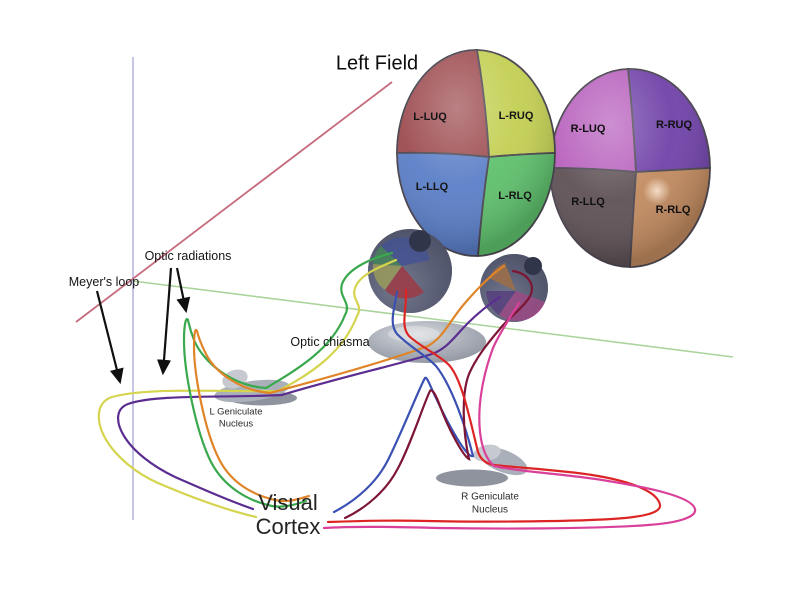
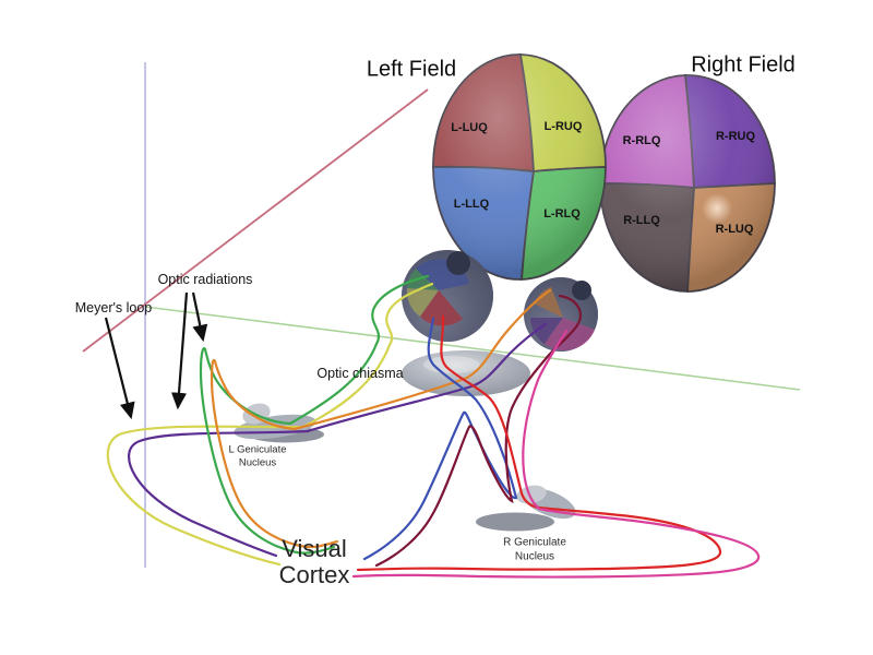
  Left Field
+ Right Field
  L-LUQ
  L-RUQ
  L-LLQ
  L-RLQ
- R-LUQ
+ R-RLQ
  R-RUQ
  R-LLQ
- R-RLQ
+ R-LUQ
  Optic chiasma
  Optic radiations
  Meyer's loop
  L Geniculate
  Nucleus
  R Geniculate
  Nucleus
  Visual
  Cortex
